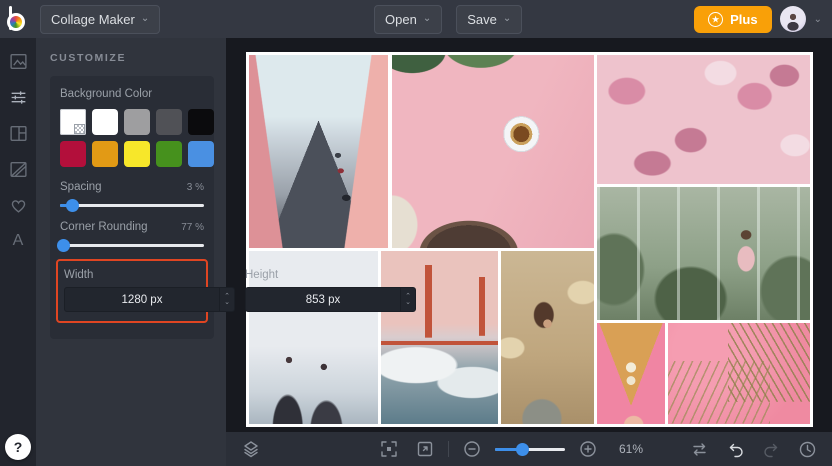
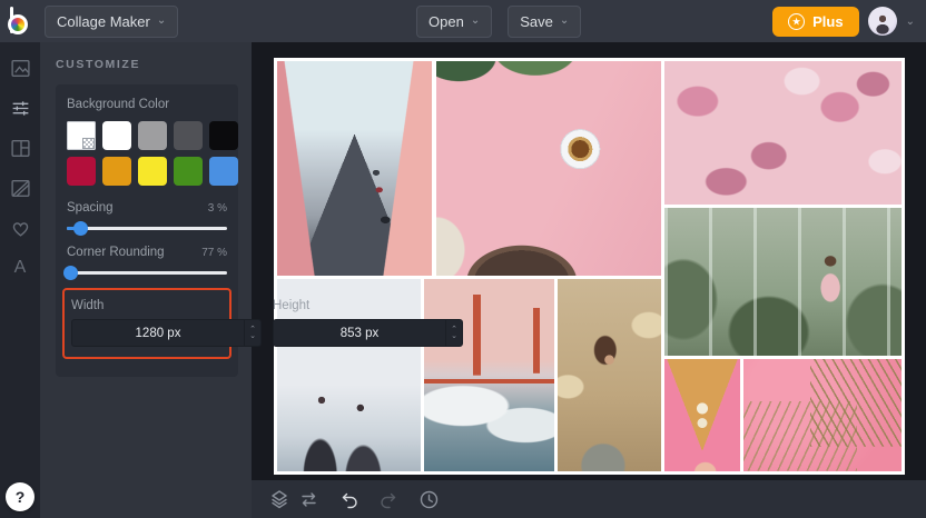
  Collage Maker
  ⌄
  Open
  ⌄
  Save
  ⌄
  ★
  Plus
  ⌄
  A
  ?
  CUSTOMIZE
  Background Color
  Spacing
  3 %
  Corner Rounding
  77 %
  Width
  1280 px
  Height
  853 px
- 61%
